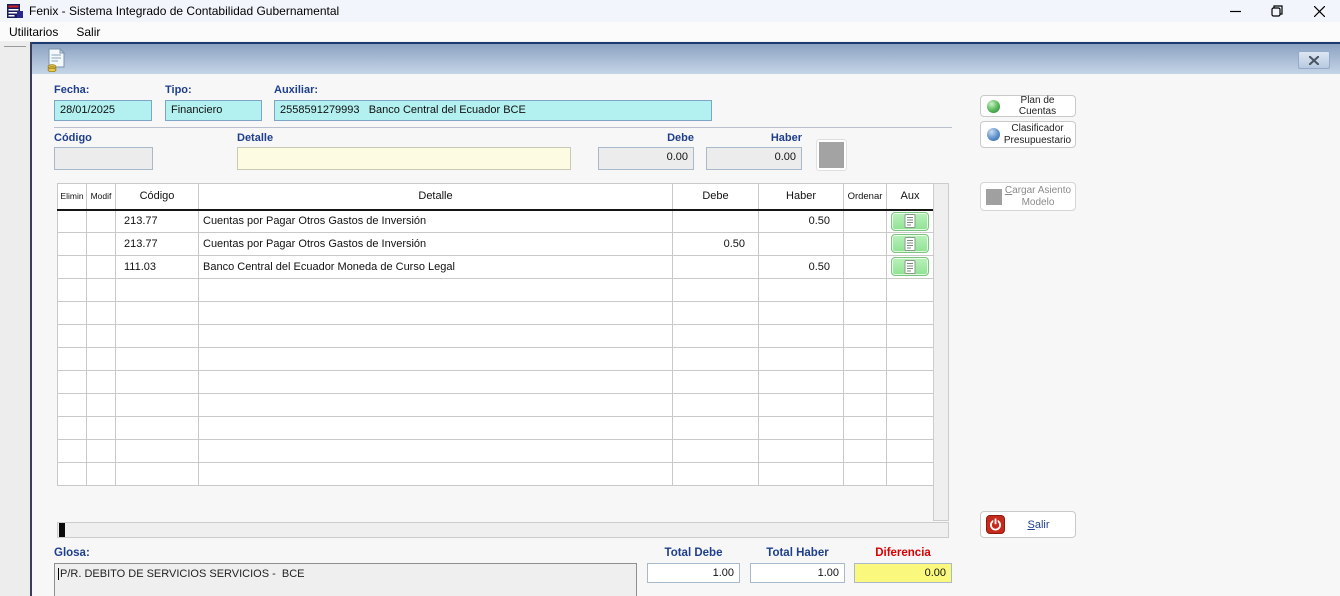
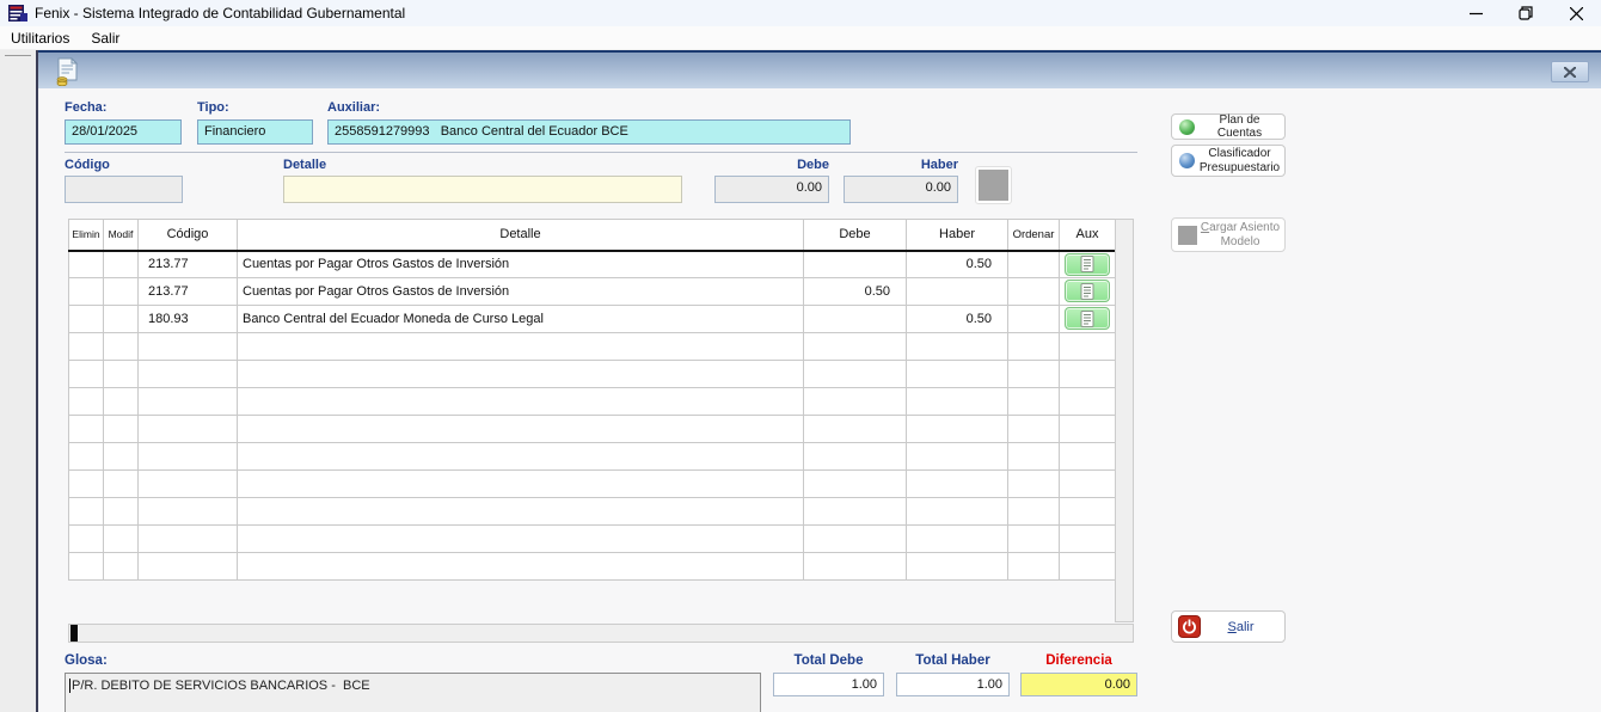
  Fenix - Sistema Integrado de Contabilidad Gubernamental
  Utilitarios
  Salir
  Fecha:
  28/01/2025
  Tipo:
  Financiero
  Auxiliar:
  2558591279993 Banco Central del Ecuador BCE
  Código
  Detalle
  Debe
  0.00
  Haber
  0.00
  Elimin	Modif	Código	Detalle	Debe	Haber	Ordenar	Aux
  		213.77	Cuentas por Pagar Otros Gastos de Inversión		0.50
  		213.77	Cuentas por Pagar Otros Gastos de Inversión	0.50
- 		111.03	Banco Central del Ecuador Moneda de Curso Legal		0.50
+ 		180.93	Banco Central del Ecuador Moneda de Curso Legal		0.50
  Plan de Cuentas
  Clasificador
  Presupuestario
  Cargar Asiento
  Modelo
  Salir
  Glosa:
- P/R. DEBITO DE SERVICIOS SERVICIOS - BCE
+ P/R. DEBITO DE SERVICIOS BANCARIOS - BCE
  Total Debe
  1.00
  Total Haber
  1.00
  Diferencia
  0.00
